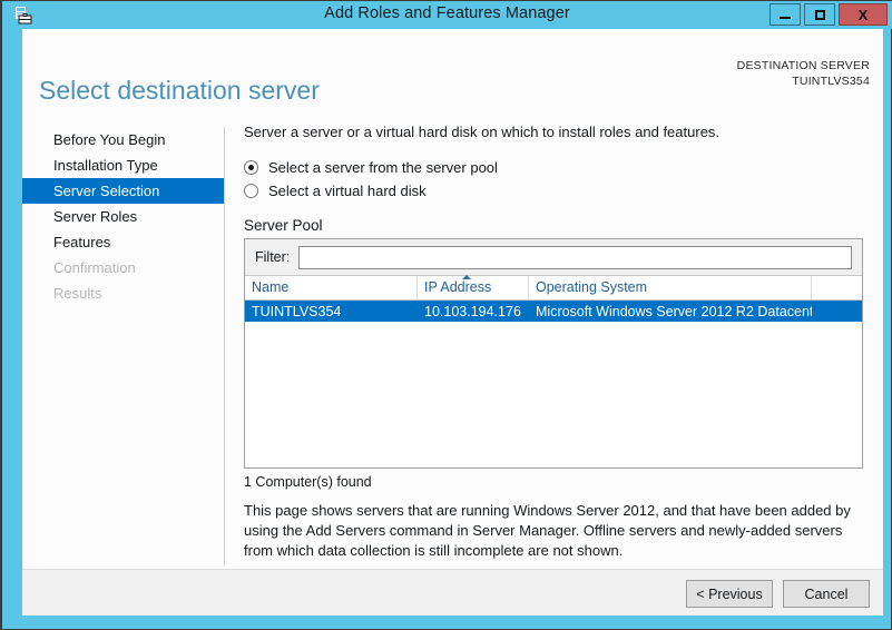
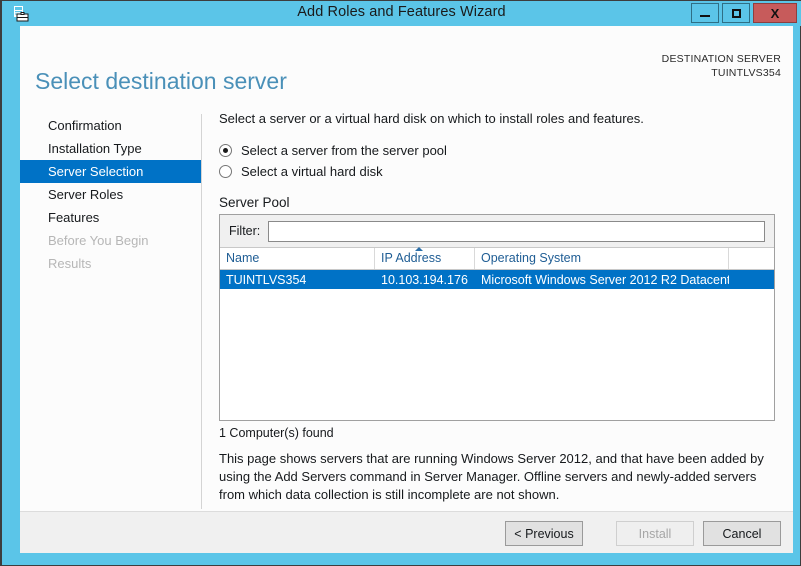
- Add Roles and Features Manager
+ Add Roles and Features Wizard
  X
  Select destination server
  DESTINATION SERVER
  TUINTLVS354
- Before You Begin
+ Confirmation
  Installation Type
  Server Selection
  Server Roles
  Features
- Confirmation
+ Before You Begin
  Results
- Server a server or a virtual hard disk on which to install roles and features.
+ Select a server or a virtual hard disk on which to install roles and features.
  Select a server from the server pool
  Select a virtual hard disk
  Server Pool
  Filter:
  Name
  IP Address
  Operating System
  TUINTLVS354
  10.103.194.176
  Microsoft Windows Server 2012 R2 Datacent
  1 Computer(s) found
  This page shows servers that are running Windows Server 2012, and that have been added by using the Add Servers command in Server Manager. Offline servers and newly-added servers from which data collection is still incomplete are not shown.
  < Previous
+ Install
  Cancel
